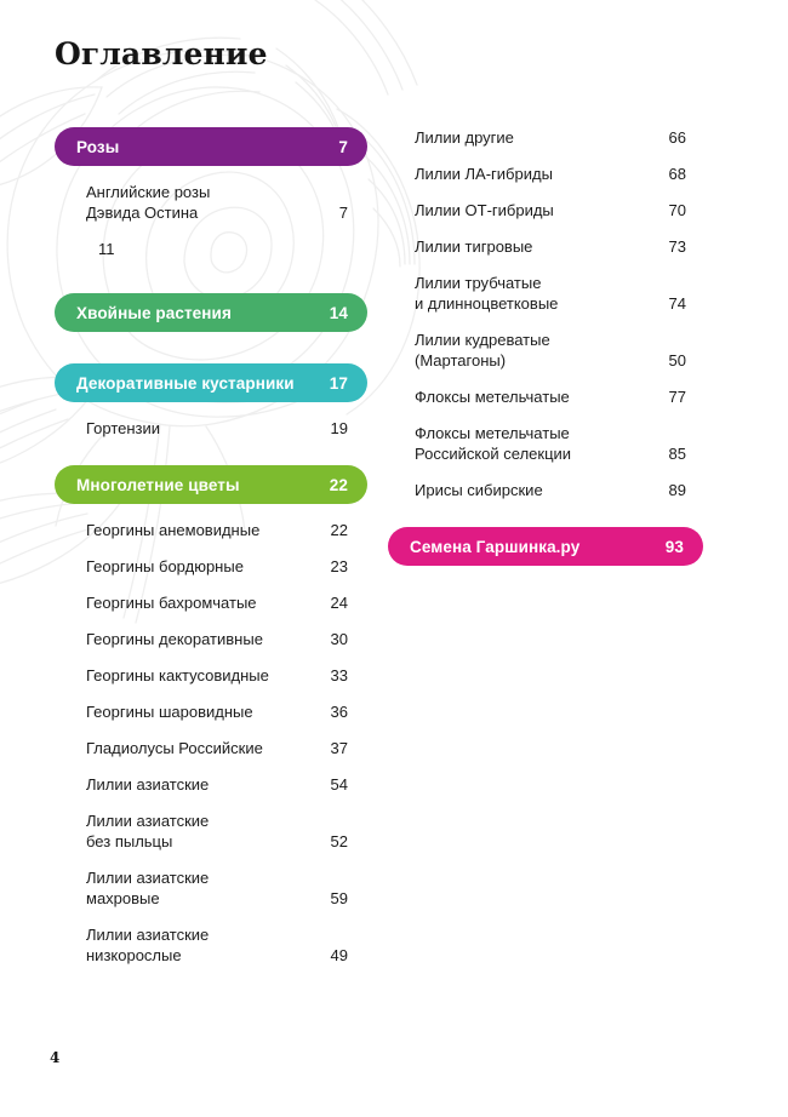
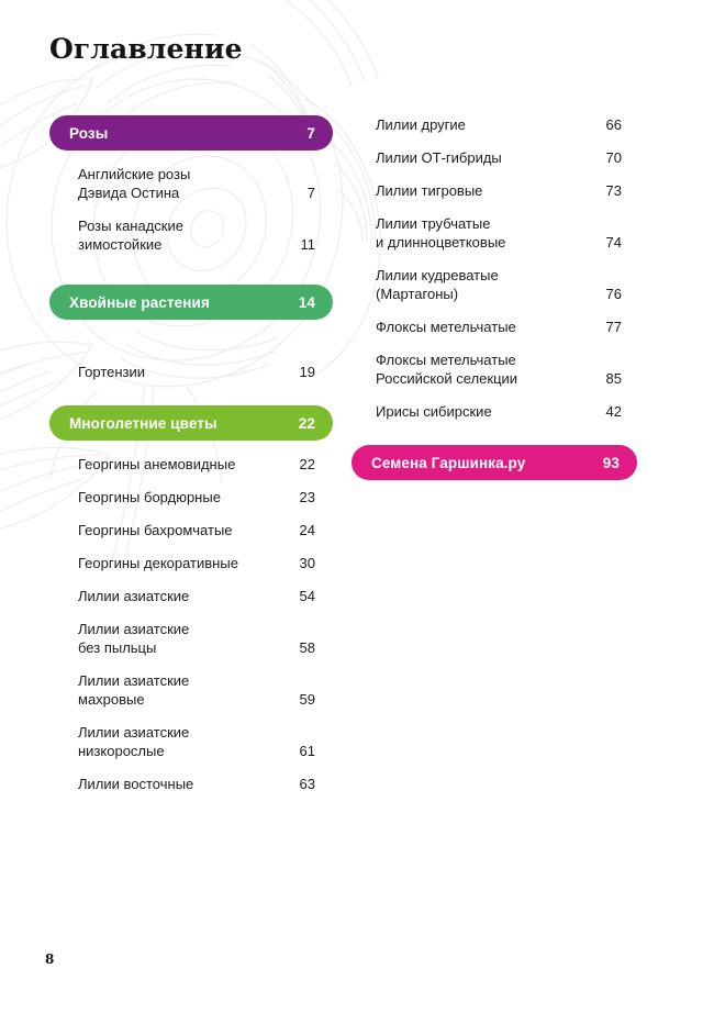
  Оглавление
  Розы
  7
  Английские розы
  Дэвида Остина
  7
+ Розы канадские
+ зимостойкие
  11
  Хвойные растения
  14
- Декоративные кустарники
- 17
  Гортензии
  19
  Многолетние цветы
  22
  Георгины анемовидные
  22
  Георгины бордюрные
  23
  Георгины бахромчатые
  24
  Георгины декоративные
  30
- Георгины кактусовидные
- 33
- Георгины шаровидные
- 36
- Гладиолусы Российские
- 37
  Лилии азиатские
  54
  Лилии азиатские
  без пыльцы
- 52
+ 58
  Лилии азиатские
  махровые
  59
  Лилии азиатские
  низкорослые
- 49
+ 61
+ Лилии восточные
+ 63
  Лилии другие
  66
- Лилии ЛА-гибриды
- 68
  Лилии ОТ-гибриды
  70
  Лилии тигровые
  73
  Лилии трубчатые
  и длинноцветковые
  74
  Лилии кудреватые
  (Мартагоны)
- 50
+ 76
  Флоксы метельчатые
  77
  Флоксы метельчатые
  Российской селекции
  85
  Ирисы сибирские
- 89
+ 42
  Семена Гаршинка.ру
  93
- 4
+ 8
